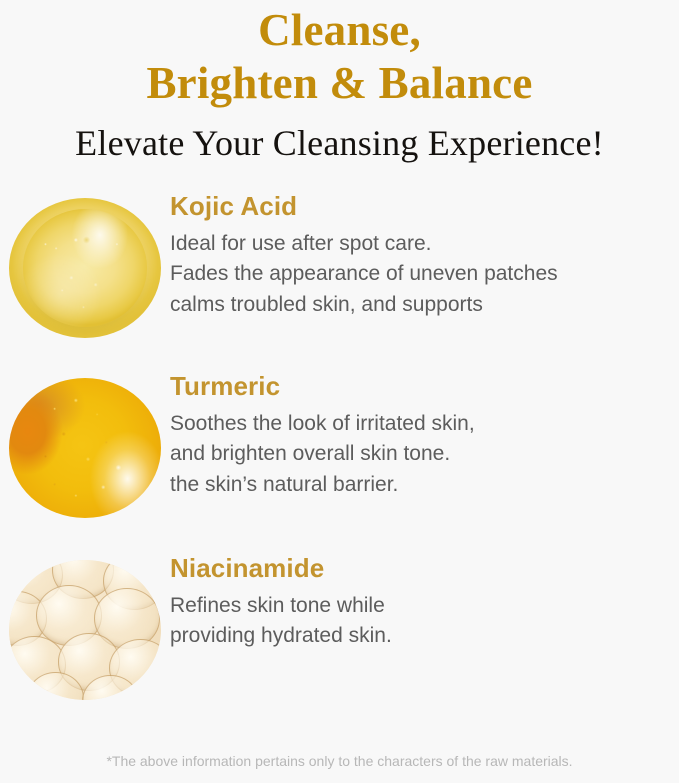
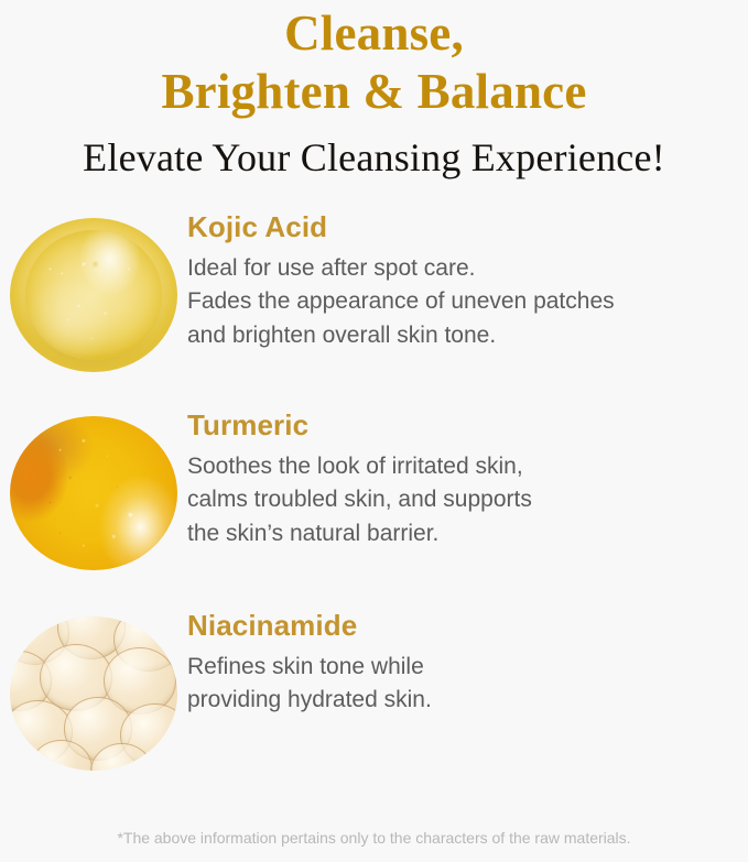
  Cleanse,
  Brighten & Balance
  Elevate Your Cleansing Experience!
  Kojic Acid
  Ideal for use after spot care.
  Fades the appearance of uneven patches
- calms troubled skin, and supports
+ and brighten overall skin tone.
  Turmeric
  Soothes the look of irritated skin,
- and brighten overall skin tone.
+ calms troubled skin, and supports
  the skin’s natural barrier.
  Niacinamide
  Refines skin tone while
  providing hydrated skin.
  *The above information pertains only to the characters of the raw materials.
